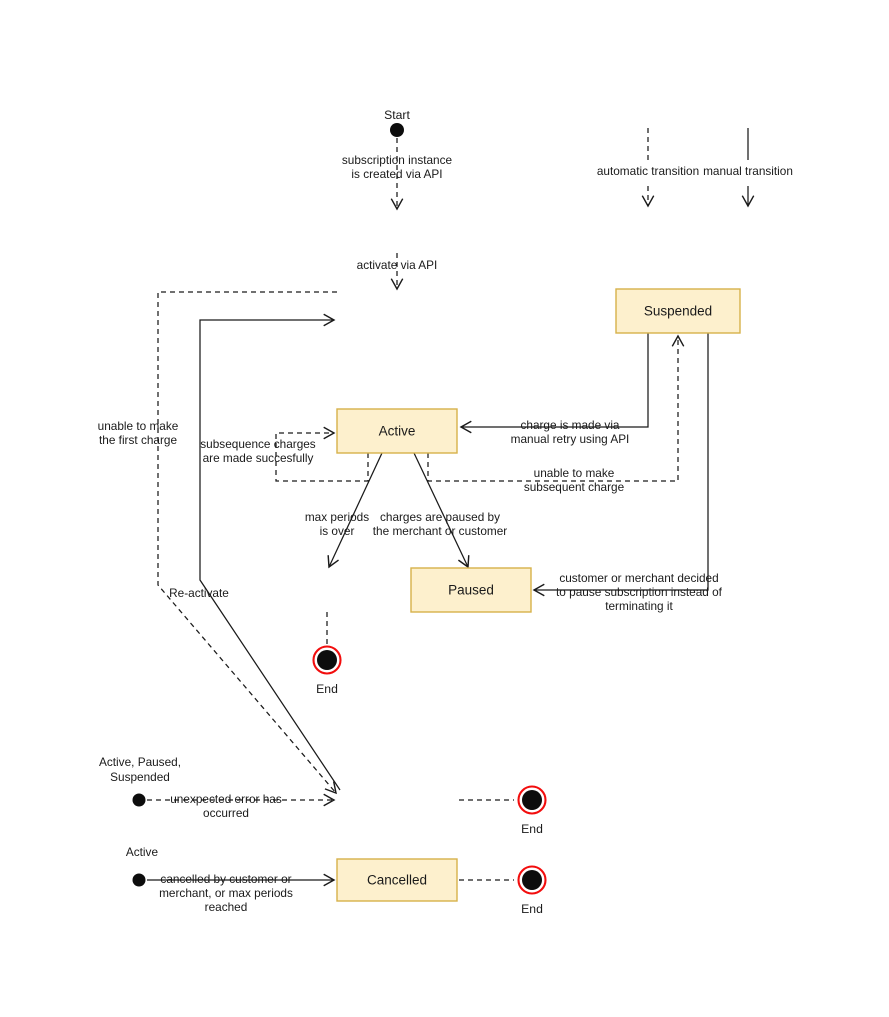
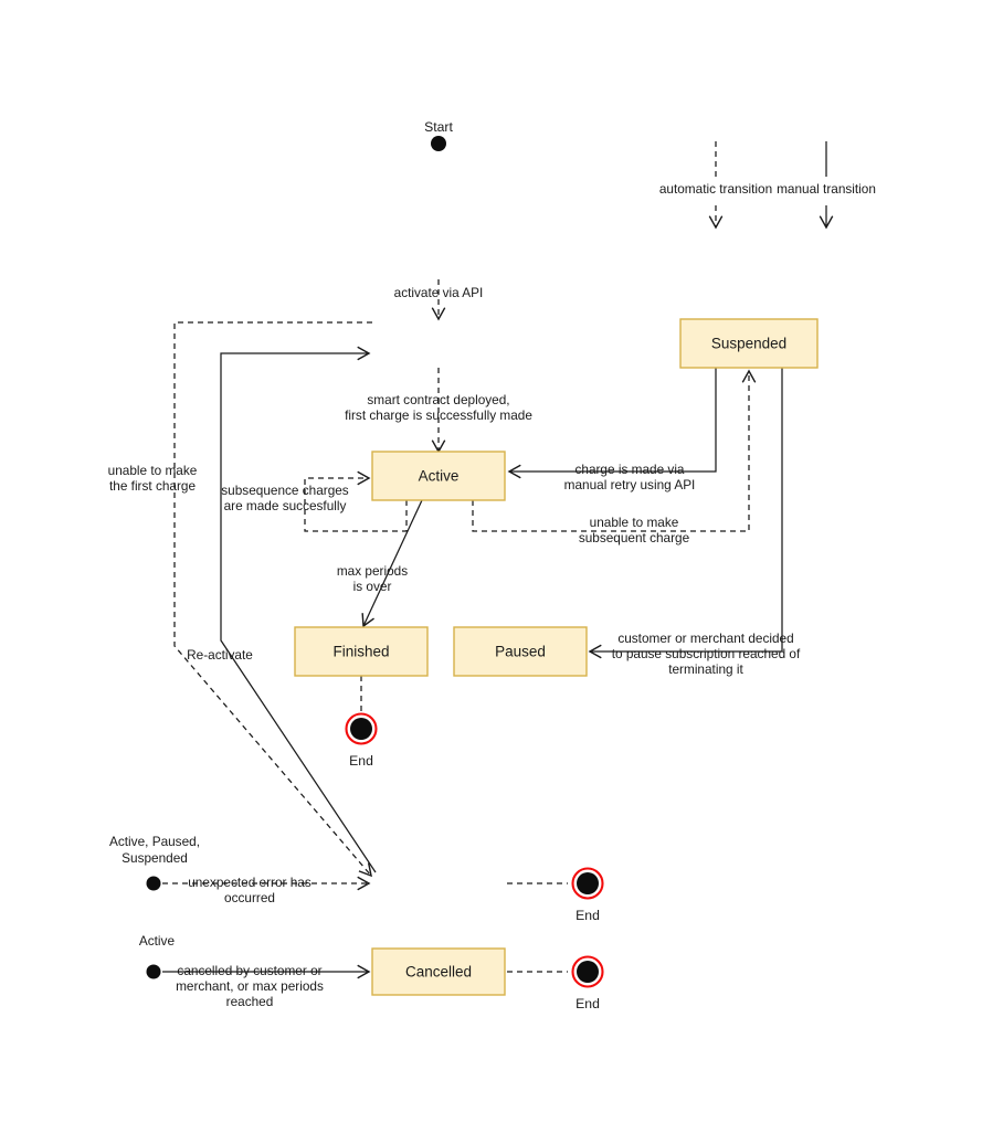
  automatic transition
  manual transition
- subscription instance
- is created via API
  activate via API
+ smart contract deployed,
+ first charge is successfully made
  unable to make
  the first charge
  Re-activate
  subsequence charges
  are made succesfully
  unable to make
  subsequent charge
  charge is made via
  manual retry using API
  max periods
  is over
- charges are paused by
- the merchant or customer
  customer or merchant decided
- to pause subscription instead of
+ to pause subscription reached of
  terminating it
  unexpected error has
  occurred
  cancelled by customer or
  merchant, or max periods
  reached
  Suspended
  Active
+ Finished
  Paused
  Cancelled
  Start
  End
  End
  End
  Active, Paused,
  Suspended
  Active
